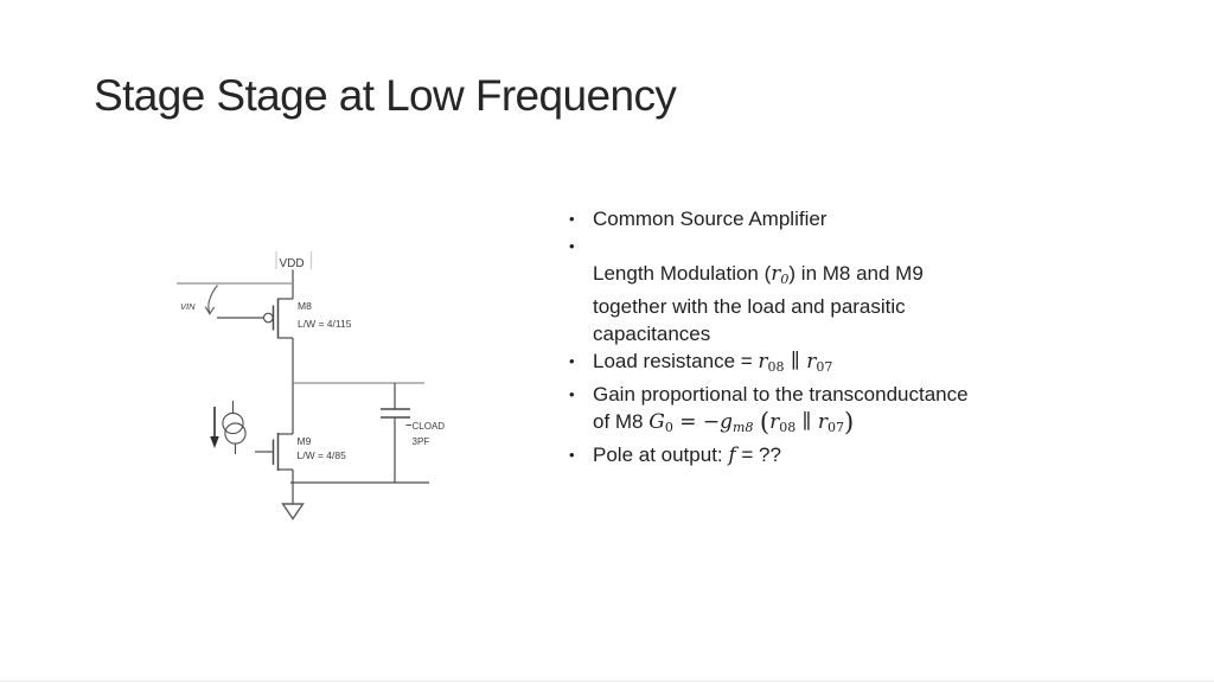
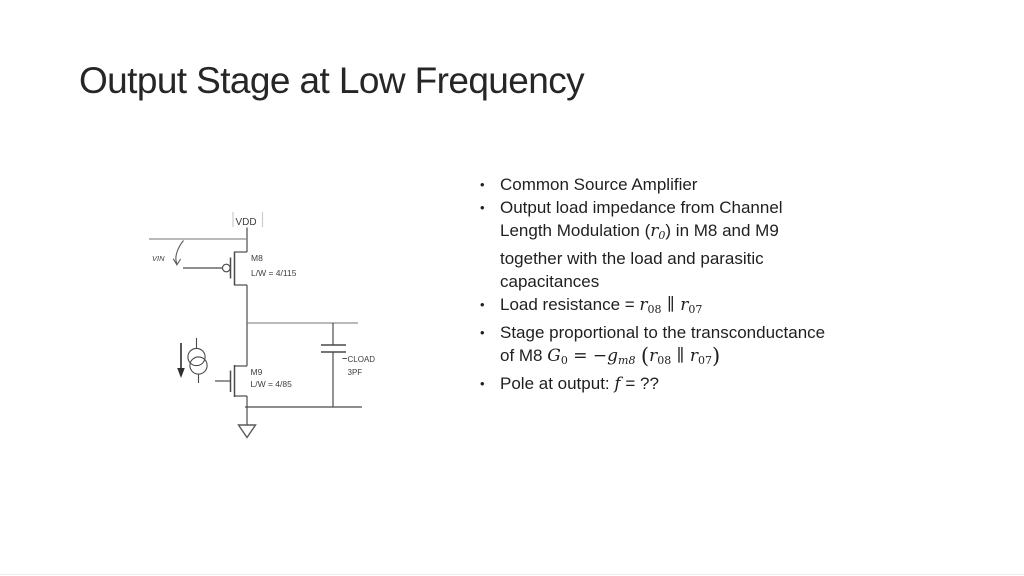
- Stage Stage at Low Frequency
+ Output Stage at Low Frequency
  VDD
  VIN
  M8
  L/W = 4/115
  CLOAD
  3PF
  M9
  L/W = 4/85
  •
  Common Source Amplifier
  •
+ Output load impedance from Channel
  Length Modulation (r0) in M8 and M9
  together with the load and parasitic
  capacitances
  •
  Load resistance = r08 ∥ r07
  •
- Gain proportional to the transconductance
+ Stage proportional to the transconductance
  of M8 G0 = −gm8 (r08 ∥ r07)
  •
  Pole at output: f = ??
